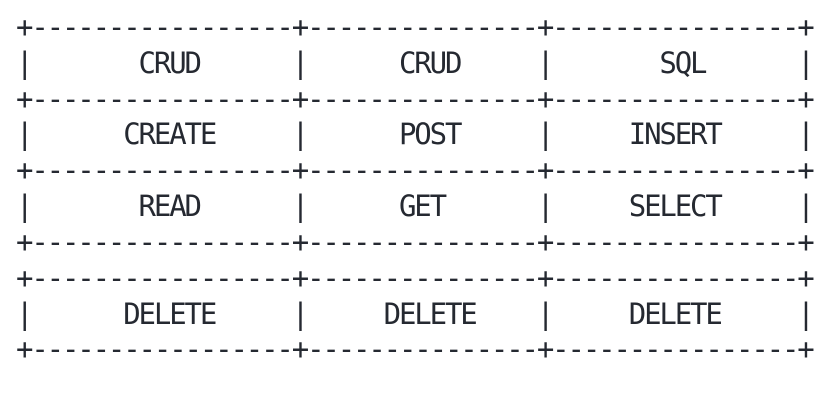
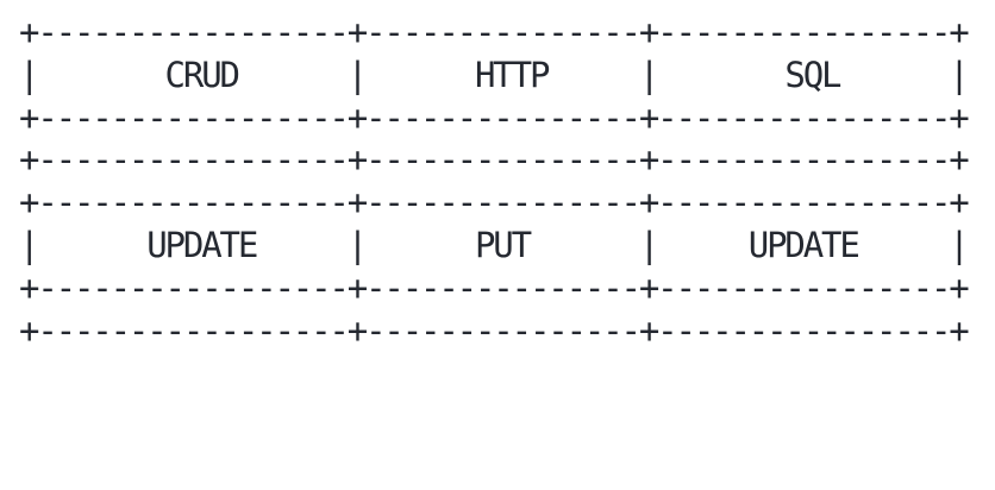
  +-----------------+---------------+----------------+
- | CRUD | CRUD | SQL |
+ | CRUD | HTTP | SQL |
  +-----------------+---------------+----------------+
- | CREATE | POST | INSERT |
  +-----------------+---------------+----------------+
- | READ | GET | SELECT |
  +-----------------+---------------+----------------+
+ | UPDATE | PUT | UPDATE |
  +-----------------+---------------+----------------+
- | DELETE | DELETE | DELETE |
  +-----------------+---------------+----------------+
